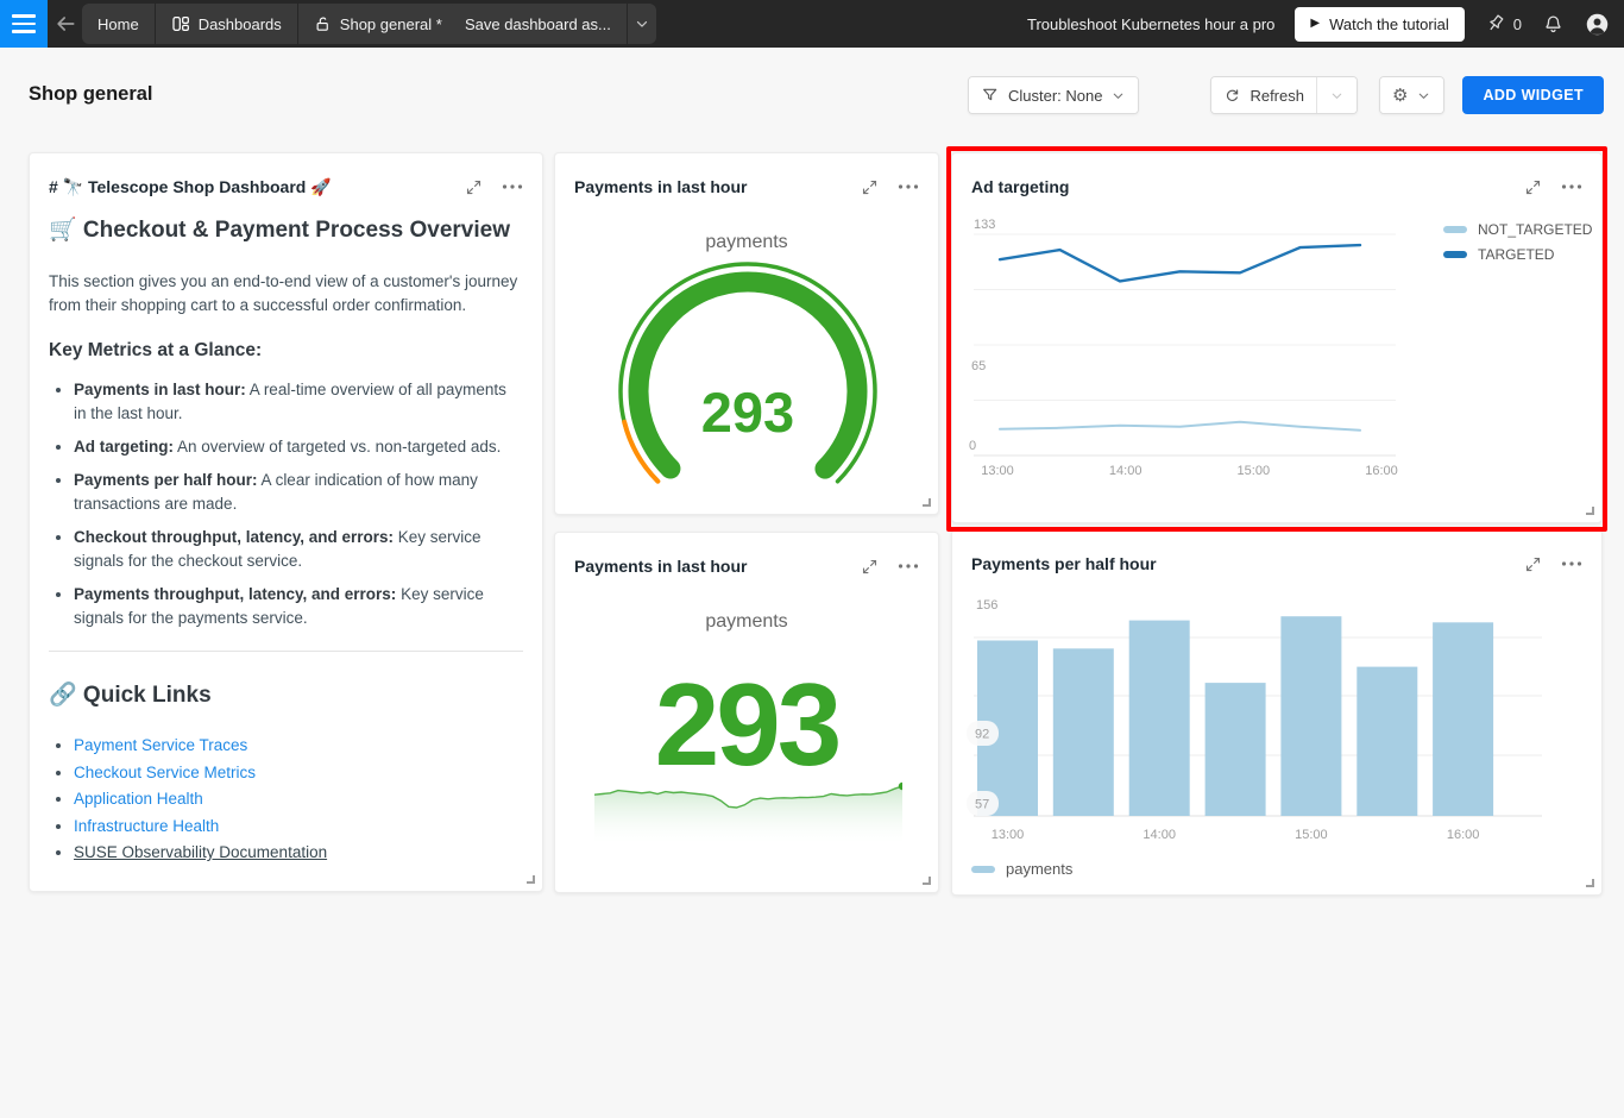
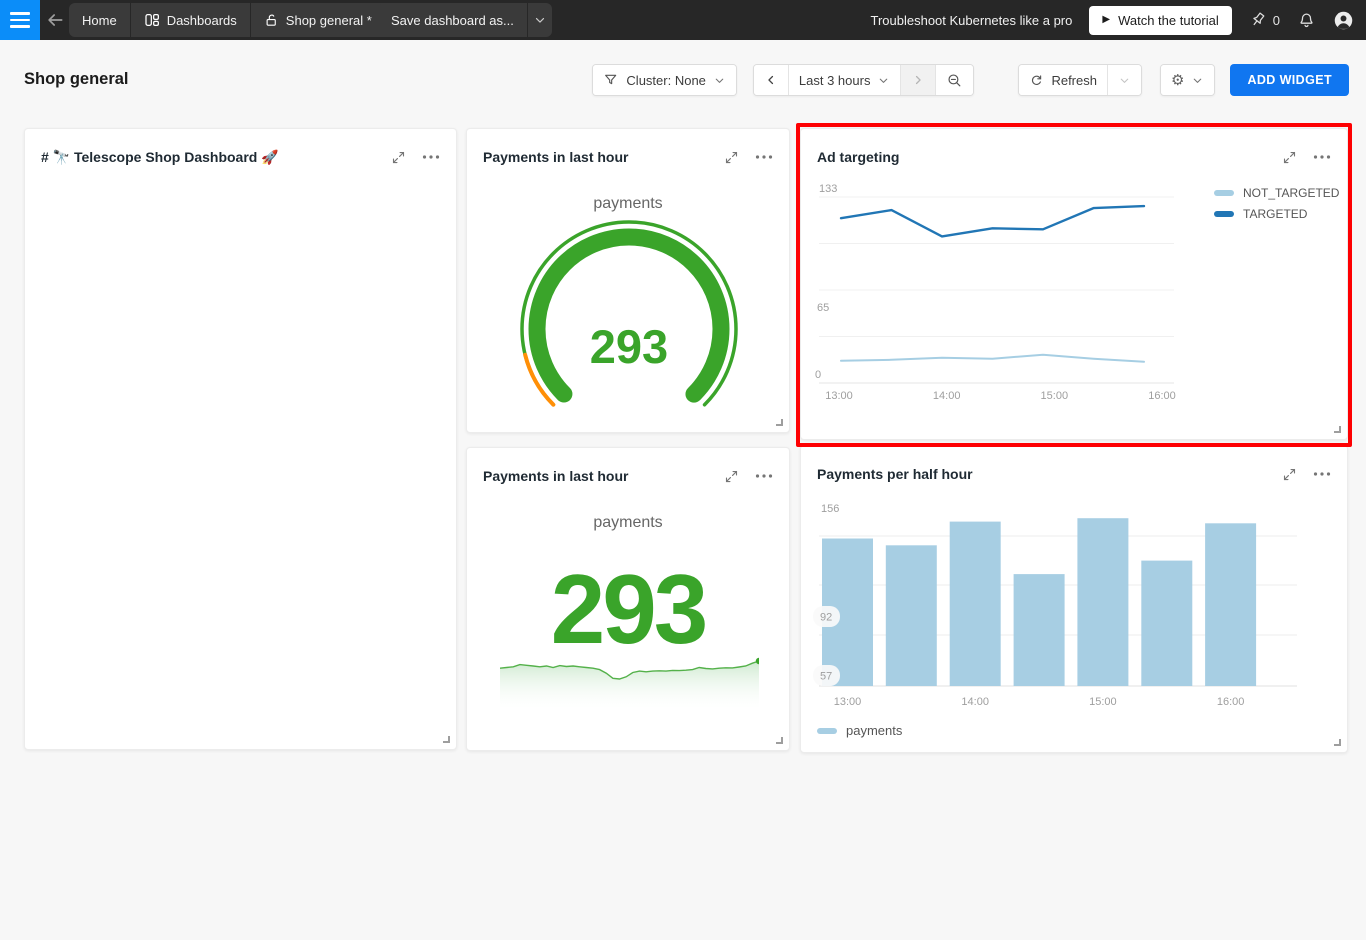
  Home
  Dashboards
  Shop general *
  Save dashboard as...
- Troubleshoot Kubernetes hour a pro
+ Troubleshoot Kubernetes like a pro
  ▶
  Watch the tutorial
  0
  Shop general
  Cluster: None
+ Last 3 hours
  Refresh
  ⚙
  ADD WIDGET
  # 🔭 Telescope Shop Dashboard 🚀
- 🛒 Checkout & Payment Process Overview
- This section gives you an end-to-end view of a customer's journey from their shopping cart to a successful order confirmation.
- Key Metrics at a Glance:
- Payments in last hour: A real-time overview of all payments in the last hour.
- Ad targeting: An overview of targeted vs. non-targeted ads.
- Payments per half hour: A clear indication of how many transactions are made.
- Checkout throughput, latency, and errors: Key service signals for the checkout service.
- Payments throughput, latency, and errors: Key service signals for the payments service.
- 🔗 Quick Links
- Payment Service Traces
- Checkout Service Metrics
- Application Health
- Infrastructure Health
- SUSE Observability Documentation
  Payments in last hour
  payments
  293
  Ad targeting
  133
  65
  0
  13:00
  14:00
  15:00
  16:00
  NOT_TARGETED
  TARGETED
  Payments in last hour
  payments
  293
  Payments per half hour
  156
  92
  57
  13:00
  14:00
  15:00
  16:00
  payments
